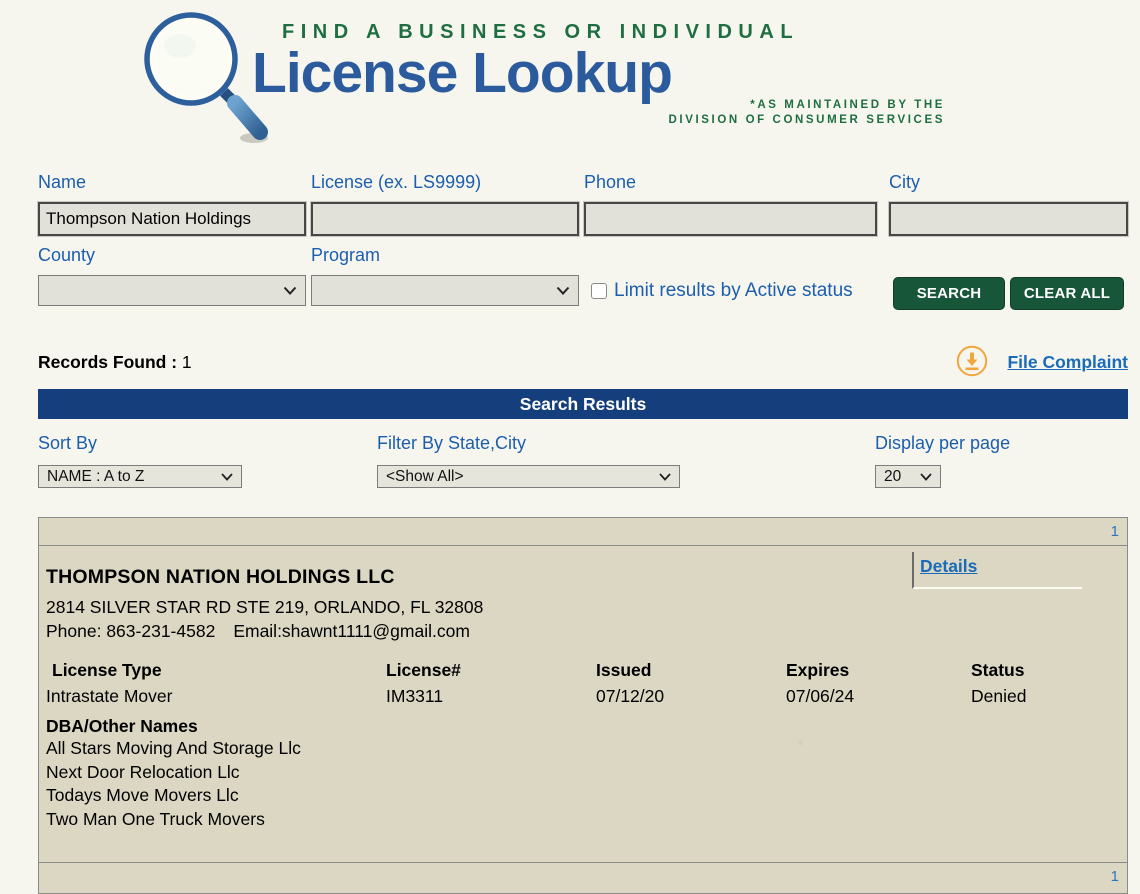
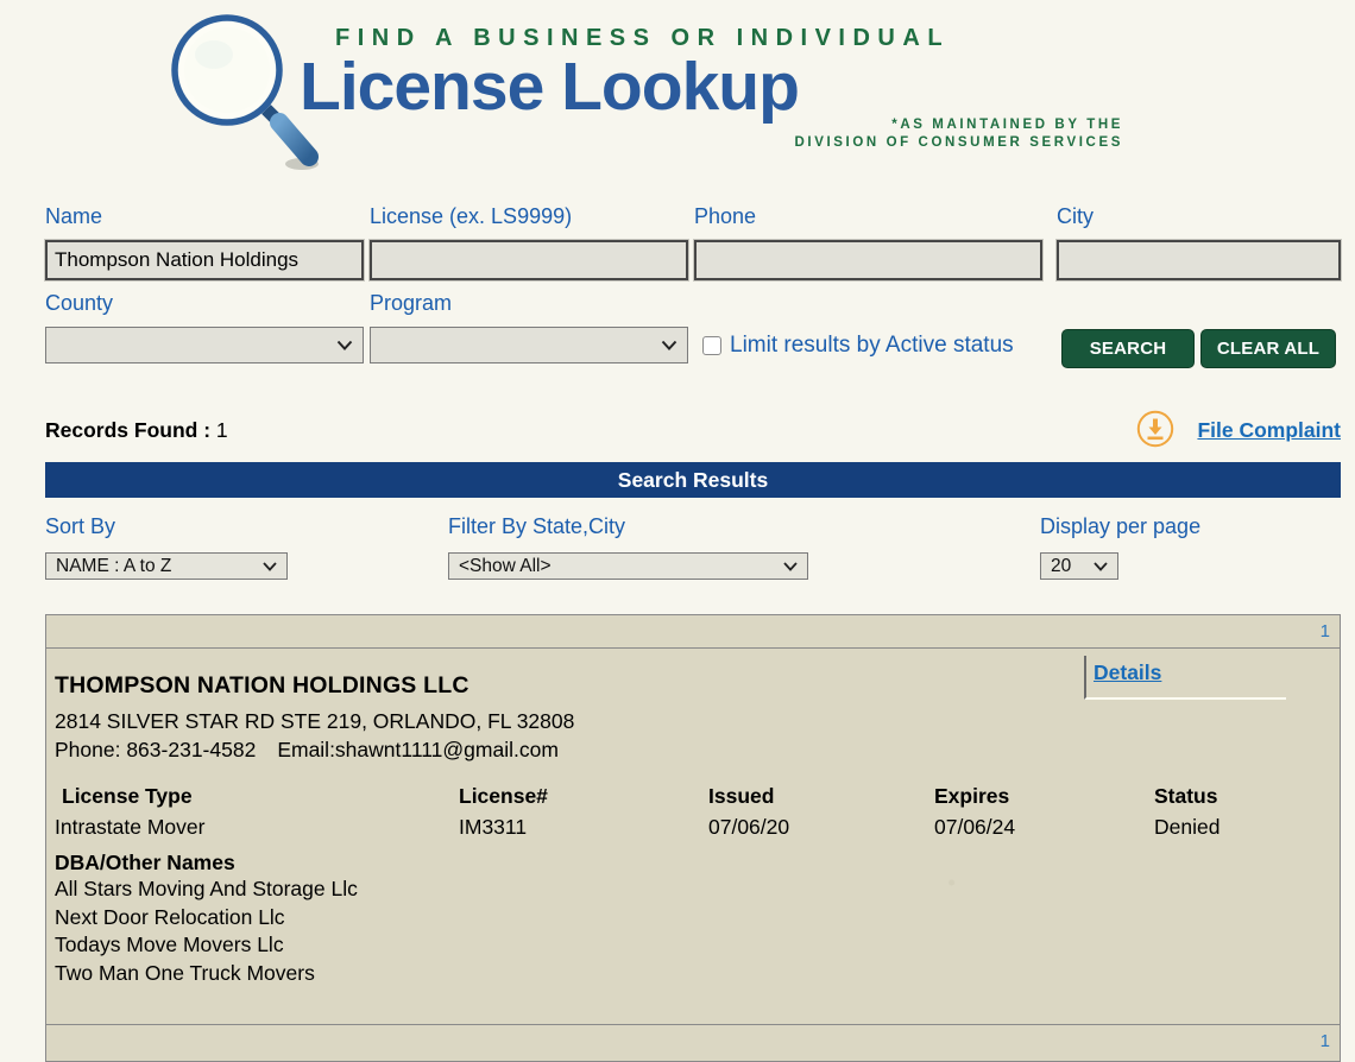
  FIND A BUSINESS OR INDIVIDUAL
  License Lookup
  *AS MAINTAINED BY THE
  DIVISION OF CONSUMER SERVICES
  Name
  Thompson Nation Holdings
  License (ex. LS9999)
  Phone
  City
  County
  Program
  Limit results by Active status
  SEARCH
  CLEAR ALL
  Records Found : 1
  File Complaint
  Search Results
  Sort By
  NAME : A to Z
  Filter By State,City
  <Show All>
  Display per page
  20
  1
  THOMPSON NATION HOLDINGS LLC
  Details
  2814 SILVER STAR RD STE 219, ORLANDO, FL 32808
  Phone: 863-231-4582 Email:shawnt1111@gmail.com
  License Type
  License#
  Issued
  Expires
  Status
  Intrastate Mover
  IM3311
- 07/12/20
+ 07/06/20
  07/06/24
  Denied
  DBA/Other Names
  All Stars Moving And Storage Llc
  Next Door Relocation Llc
  Todays Move Movers Llc
  Two Man One Truck Movers
  1
